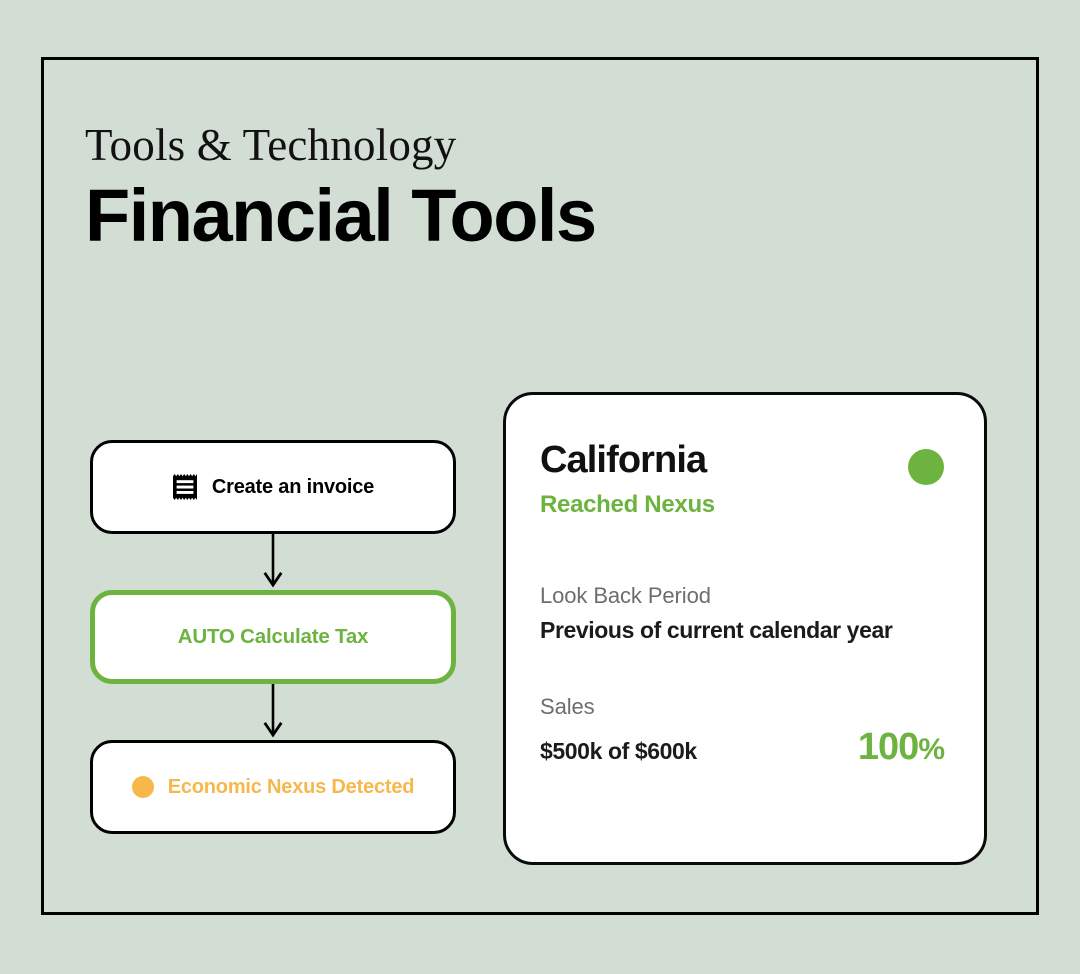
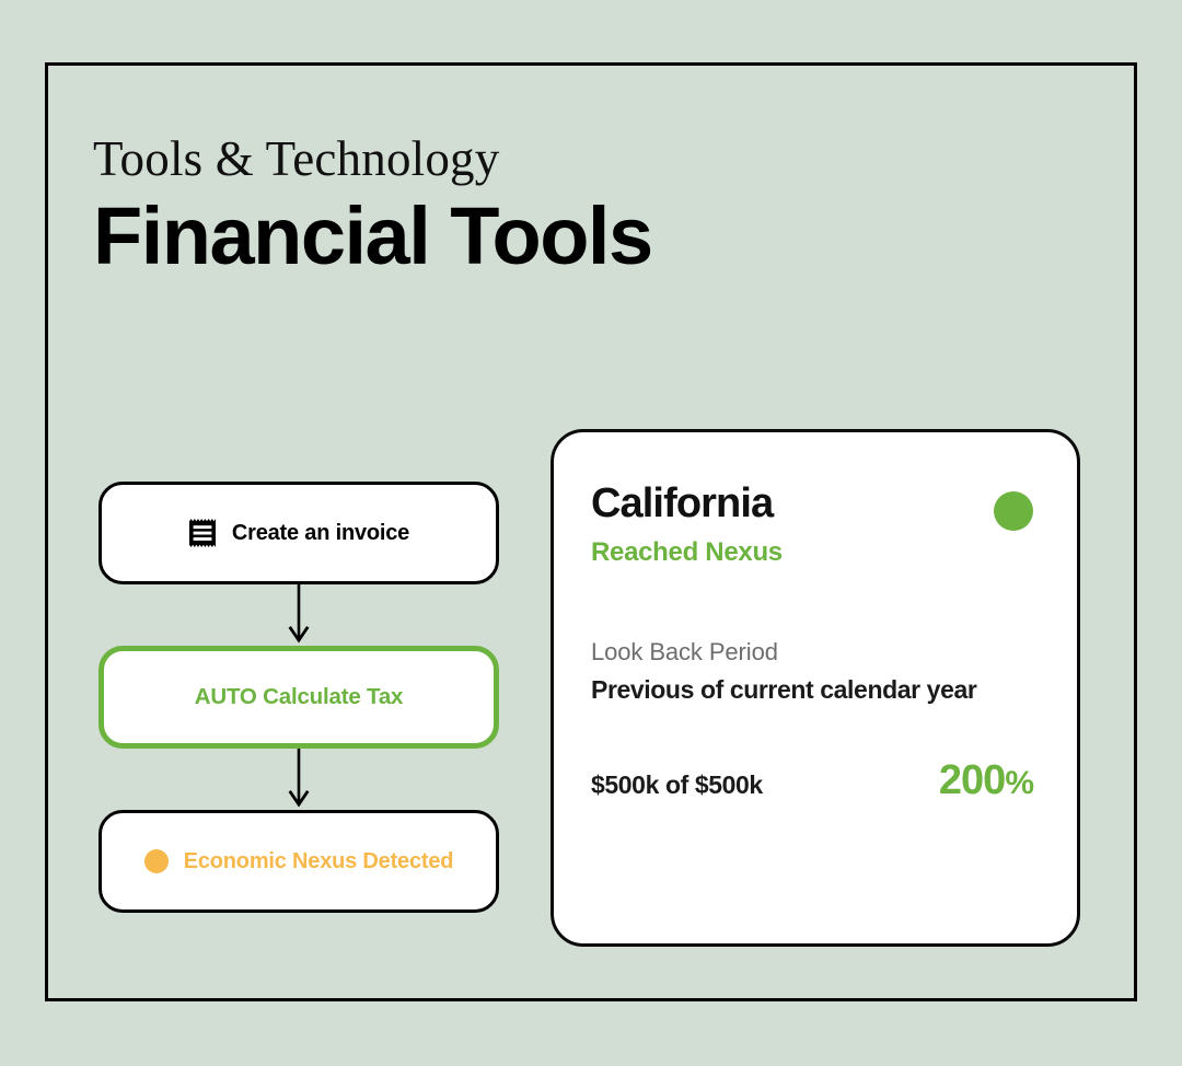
  Tools & Technology
  Financial Tools
  Create an invoice
  AUTO Calculate Tax
  Economic Nexus Detected
  California
  Reached Nexus
  Look Back Period
  Previous of current calendar year
- Sales
- $500k of $600k
+ $500k of $500k
- 100%
+ 200%
